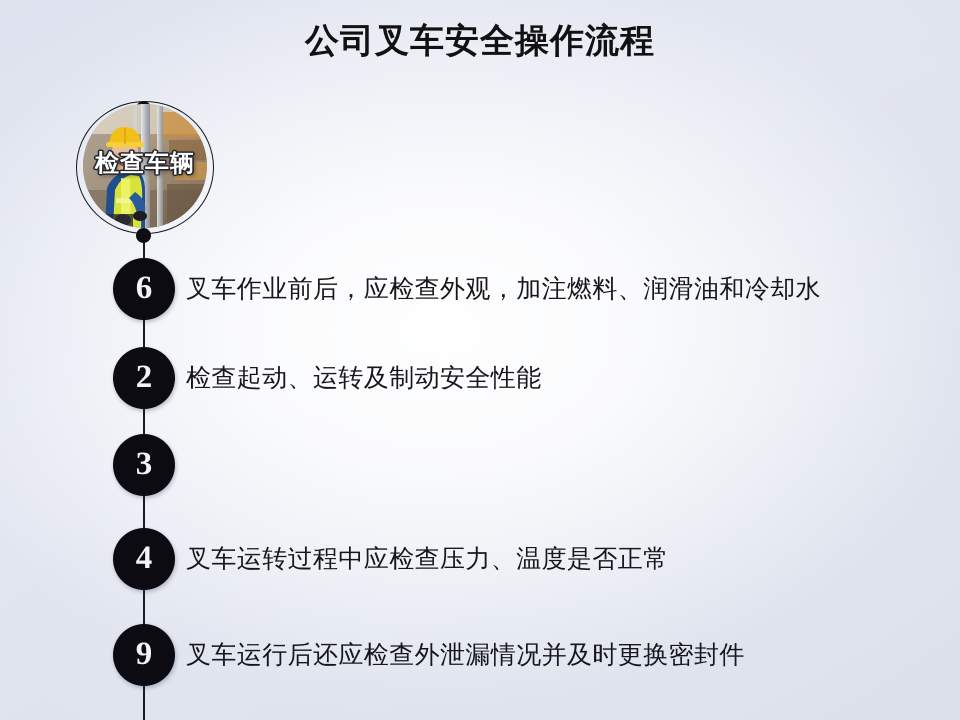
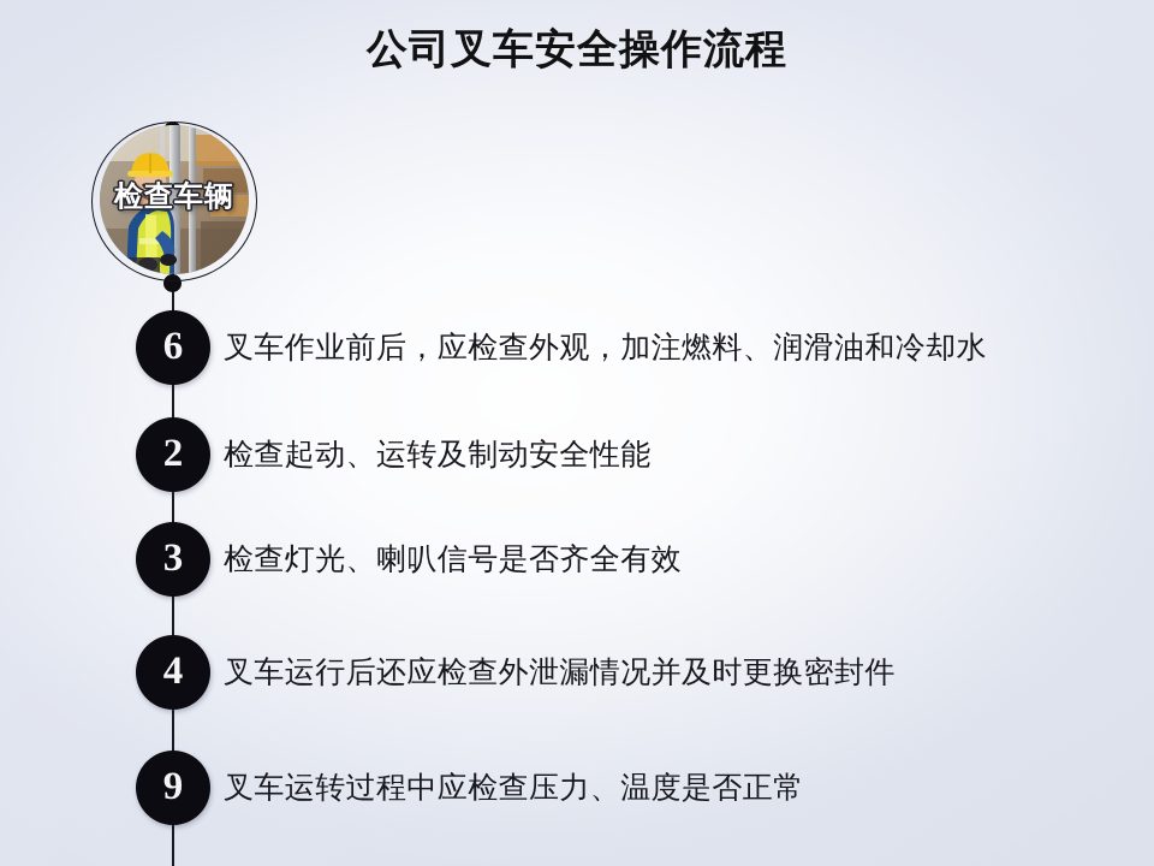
  公司叉车安全操作流程
  检查车辆
  6
  叉车作业前后，应检查外观，加注燃料、润滑油和冷却水
  2
  检查起动、运转及制动安全性能
  3
+ 检查灯光、喇叭信号是否齐全有效
  4
- 叉车运转过程中应检查压力、温度是否正常
+ 叉车运行后还应检查外泄漏情况并及时更换密封件
  9
- 叉车运行后还应检查外泄漏情况并及时更换密封件
+ 叉车运转过程中应检查压力、温度是否正常
